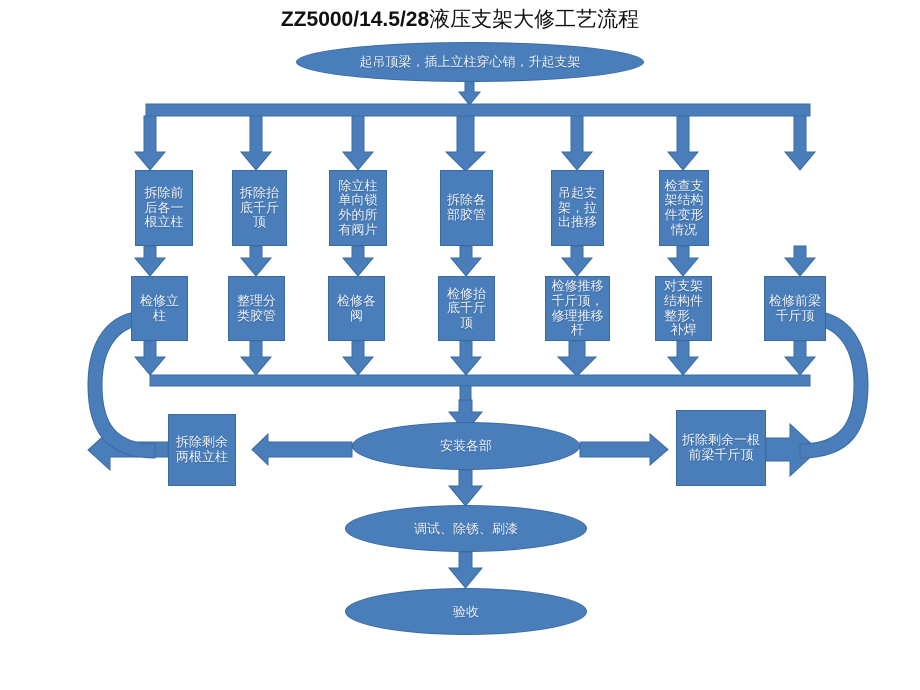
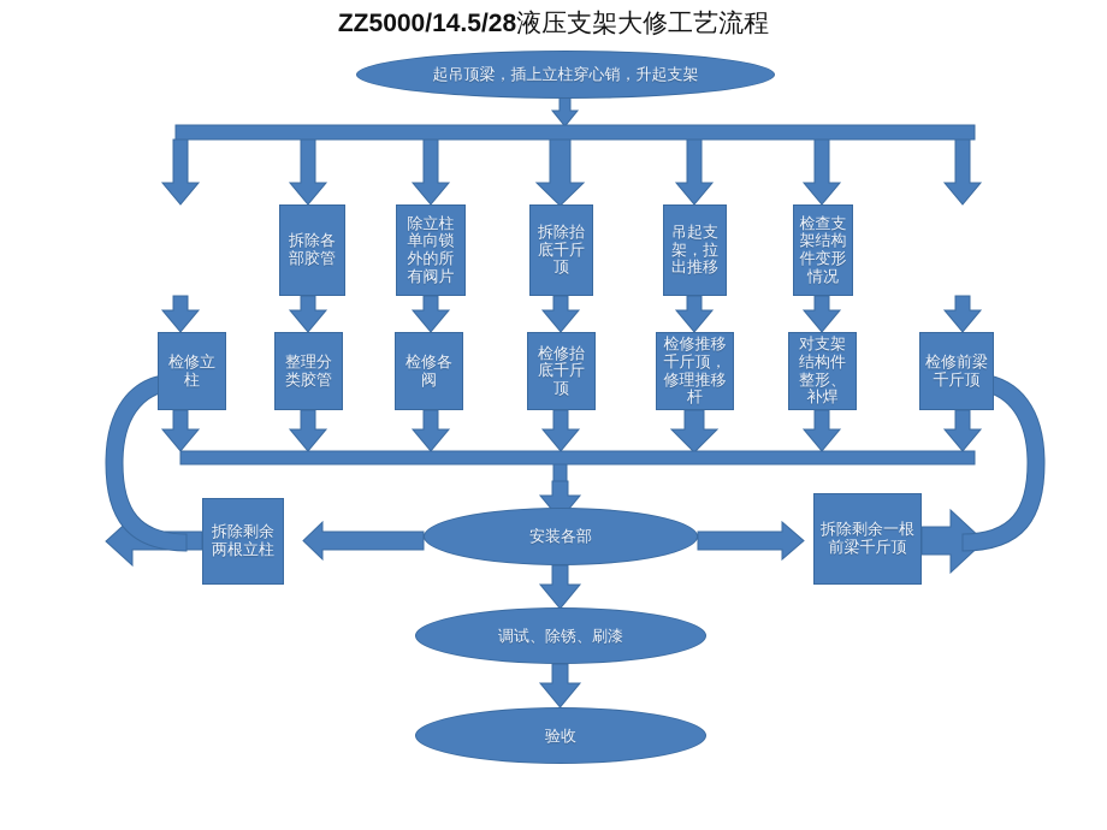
  ZZ5000/14.5/28液压支架大修工艺流程
  起吊顶梁，插上立柱穿心销，升起支架
- 拆除前后各一根立柱
- 拆除抬底千斤顶
+ 拆除各部胶管
  除立柱单向锁外的所有阀片
- 拆除各部胶管
+ 拆除抬底千斤顶
  吊起支架，拉出推移
  检查支架结构件变形情况
  检修立柱
  整理分类胶管
  检修各阀
  检修抬底千斤顶
  检修推移千斤顶，修理推移杆
  对支架结构件整形、补焊
  检修前梁千斤顶
  安装各部
  拆除剩余两根立柱
  拆除剩余一根前梁千斤顶
  调试、除锈、刷漆
  验收
